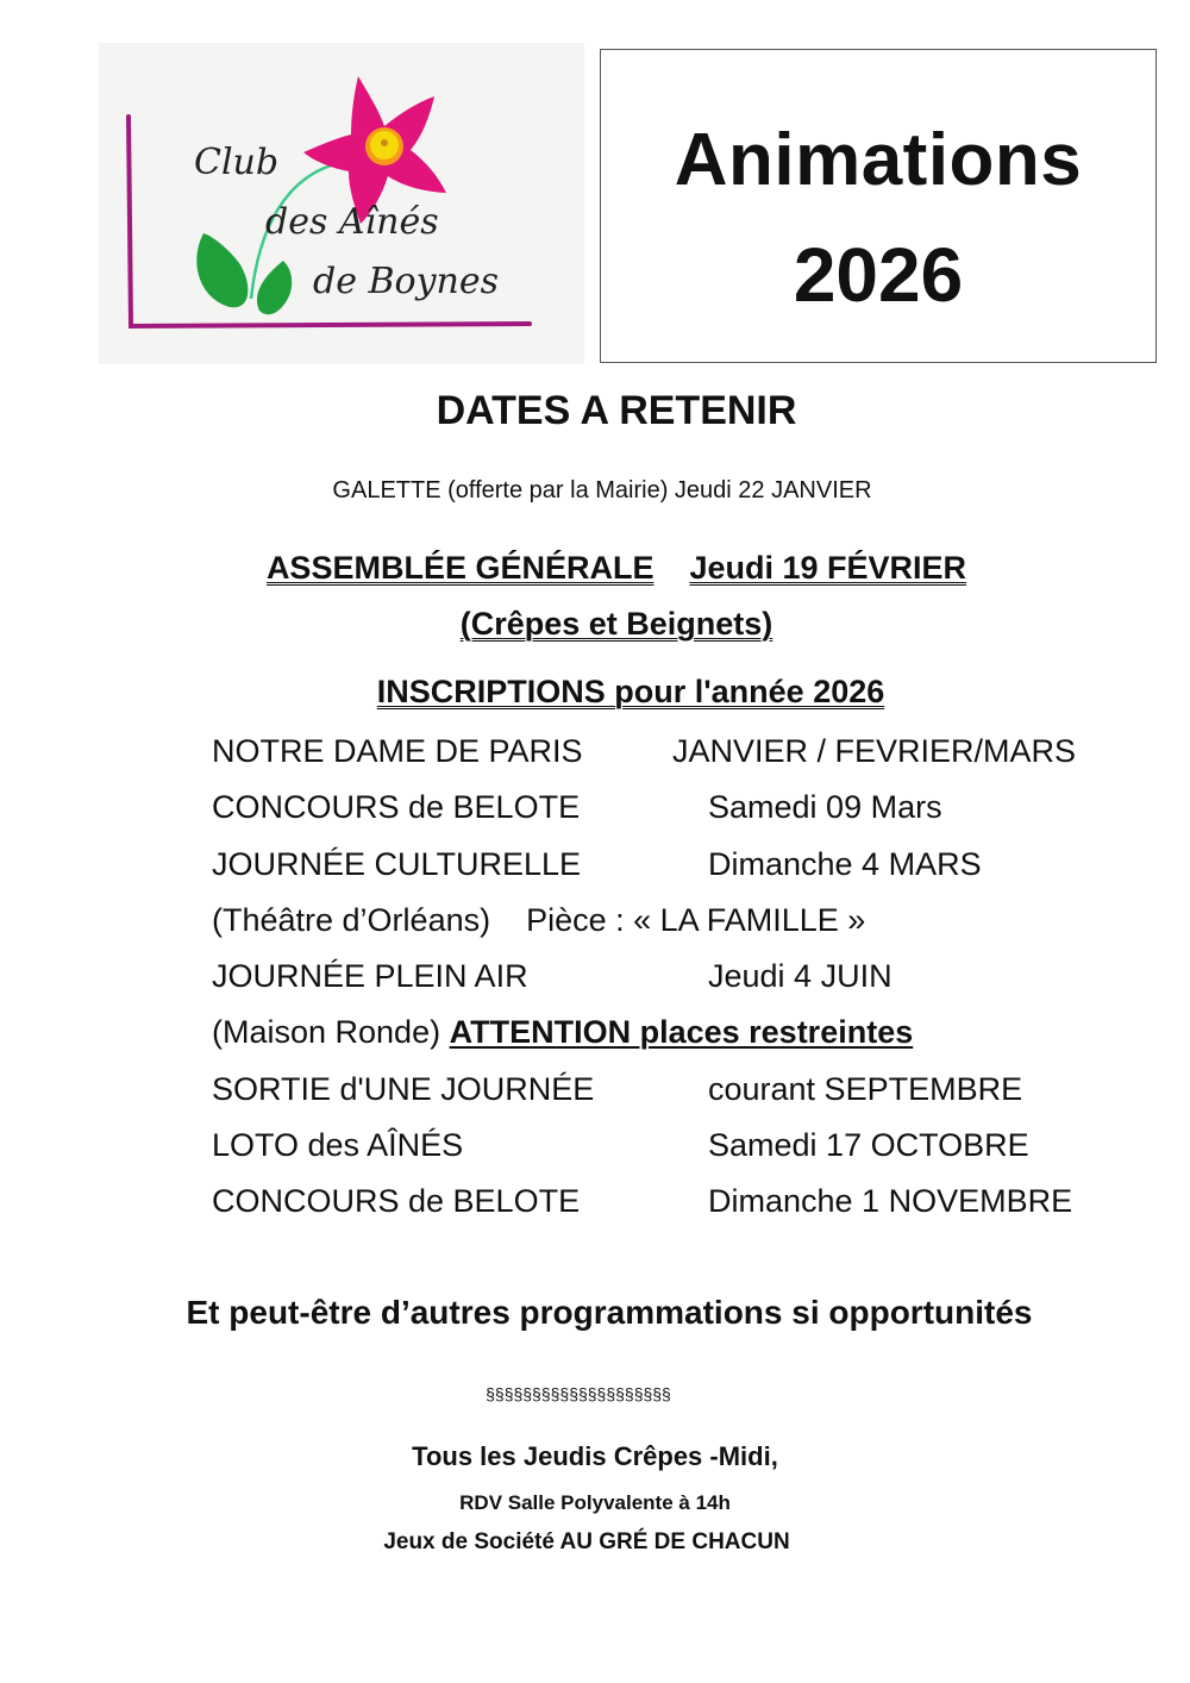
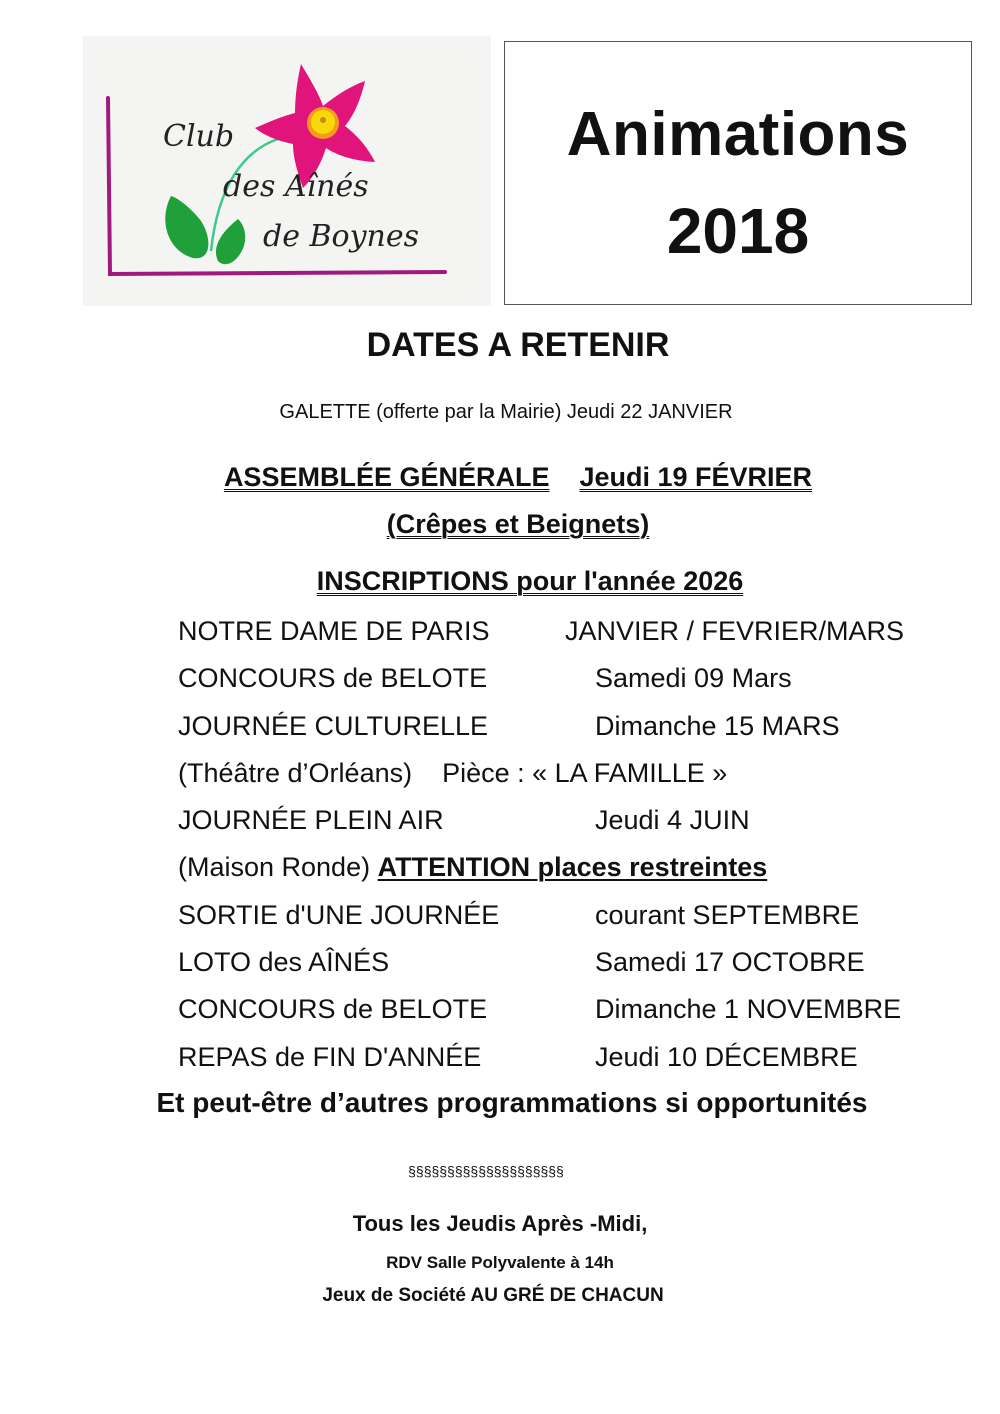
  Club
  des Aînés
  de Boynes
  Animations
- 2026
+ 2018
  DATES A RETENIR
  GALETTE (offerte par la Mairie) Jeudi 22 JANVIER
  ASSEMBLÉE GÉNÉRALE Jeudi 19 FÉVRIER
  (Crêpes et Beignets)
  INSCRIPTIONS pour l'année 2026
  NOTRE DAME DE PARIS
  JANVIER / FEVRIER/MARS
  CONCOURS de BELOTE
  Samedi 09 Mars
  JOURNÉE CULTURELLE
- Dimanche 4 MARS
+ Dimanche 15 MARS
  (Théâtre d’Orléans) Pièce : « LA FAMILLE »
  JOURNÉE PLEIN AIR
  Jeudi 4 JUIN
  (Maison Ronde) ATTENTION places restreintes
  SORTIE d'UNE JOURNÉE
  courant SEPTEMBRE
  LOTO des AÎNÉS
  Samedi 17 OCTOBRE
  CONCOURS de BELOTE
  Dimanche 1 NOVEMBRE
+ REPAS de FIN D'ANNÉE
+ Jeudi 10 DÉCEMBRE
  Et peut-être d’autres programmations si opportunités
  §§§§§§§§§§§§§§§§§§§§
- Tous les Jeudis Crêpes -Midi,
+ Tous les Jeudis Après -Midi,
  RDV Salle Polyvalente à 14h
  Jeux de Société AU GRÉ DE CHACUN
